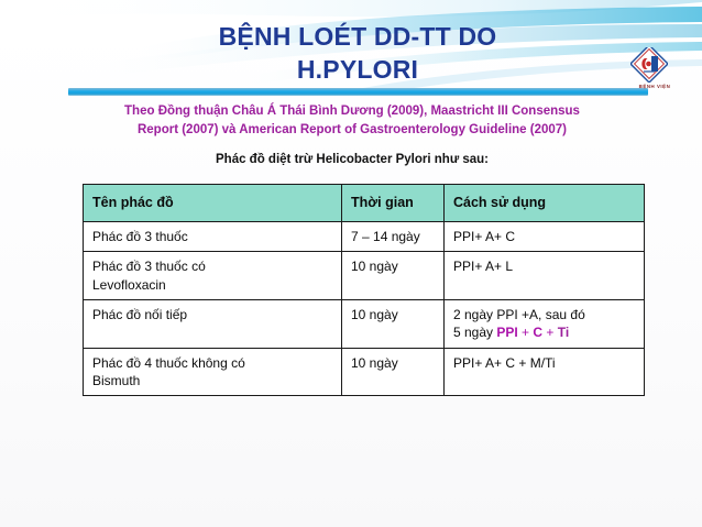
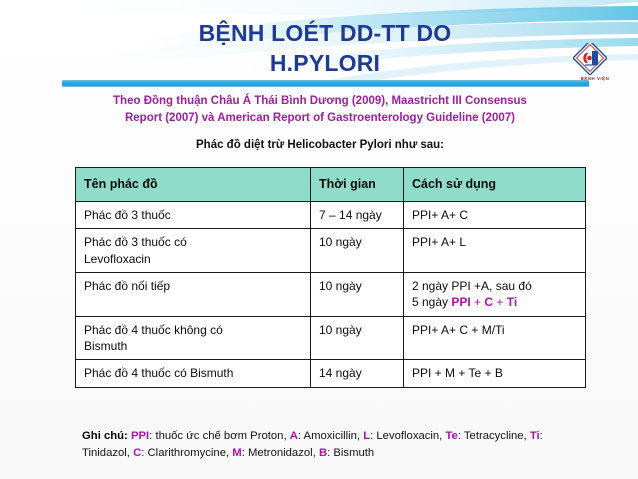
  BỆNH LOÉT DD-TT DO
  H.PYLORI
  Theo Đồng thuận Châu Á Thái Bình Dương (2009), Maastricht III Consensus
  Report (2007) và American Report of Gastroenterology Guideline (2007)
  Phác đồ diệt trừ Helicobacter Pylori như sau:
  Tên phác đồ	Thời gian	Cách sử dụng
  Phác đồ 3 thuốc	7 – 14 ngày	PPI+ A+ C
  Phác đồ 3 thuốc có Levofloxacin	10 ngày	PPI+ A+ L
  Phác đồ nối tiếp	10 ngày	2 ngày PPI +A, sau đó5 ngày PPI + C + Ti
  Phác đồ 4 thuốc không có Bismuth	10 ngày	PPI+ A+ C + M/Ti
+ Phác đồ 4 thuốc có Bismuth	14 ngày	PPI + M + Te + B
+ Ghi chú: PPI: thuốc ức chế bơm Proton, A: Amoxicillin, L: Levofloxacin, Te: Tetracycline, Ti: Tinidazol, C: Clarithromycine, M: Metronidazol, B: Bismuth
